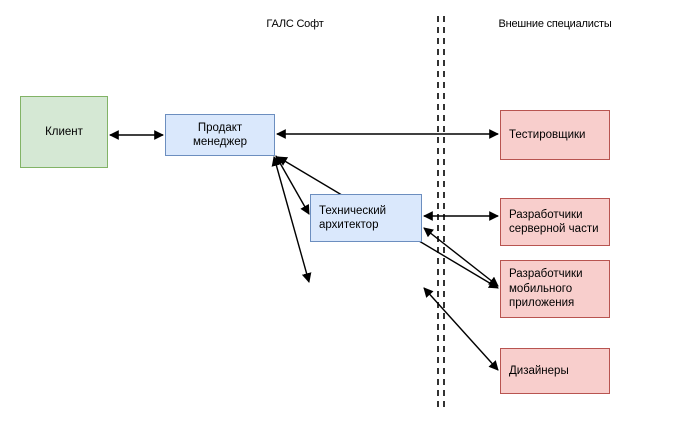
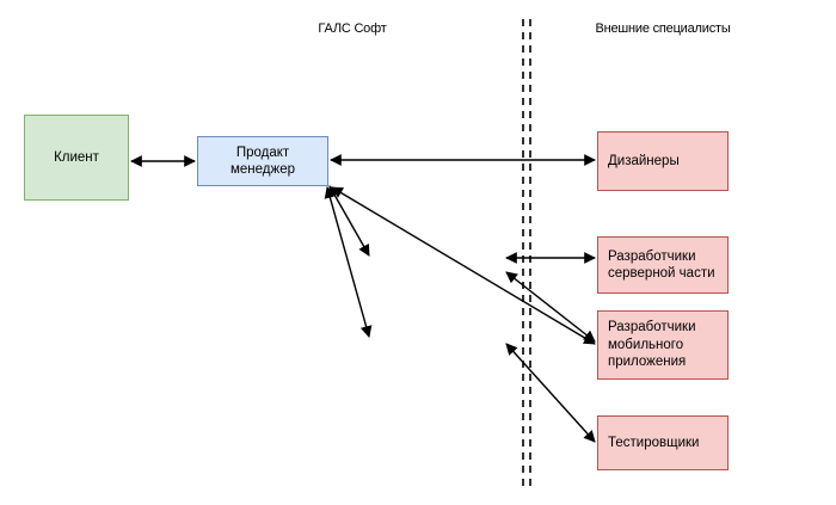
  ГАЛС Софт
  Внешние специалисты
  Клиент
  Продакт менеджер
- Технический
- архитектор
- Тестировщики
+ Дизайнеры
  Разработчики
  серверной части
  Разработчики
  мобильного
  приложения
- Дизайнеры
+ Тестировщики
